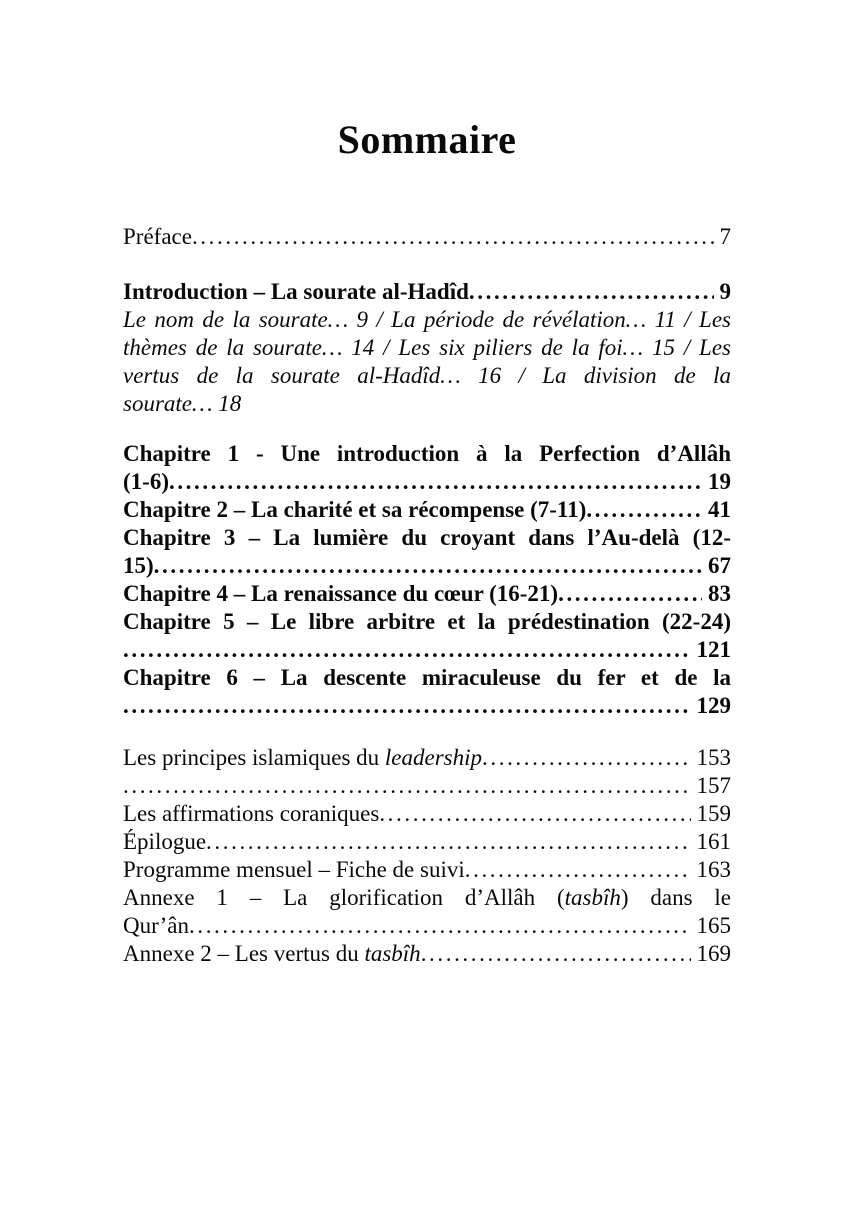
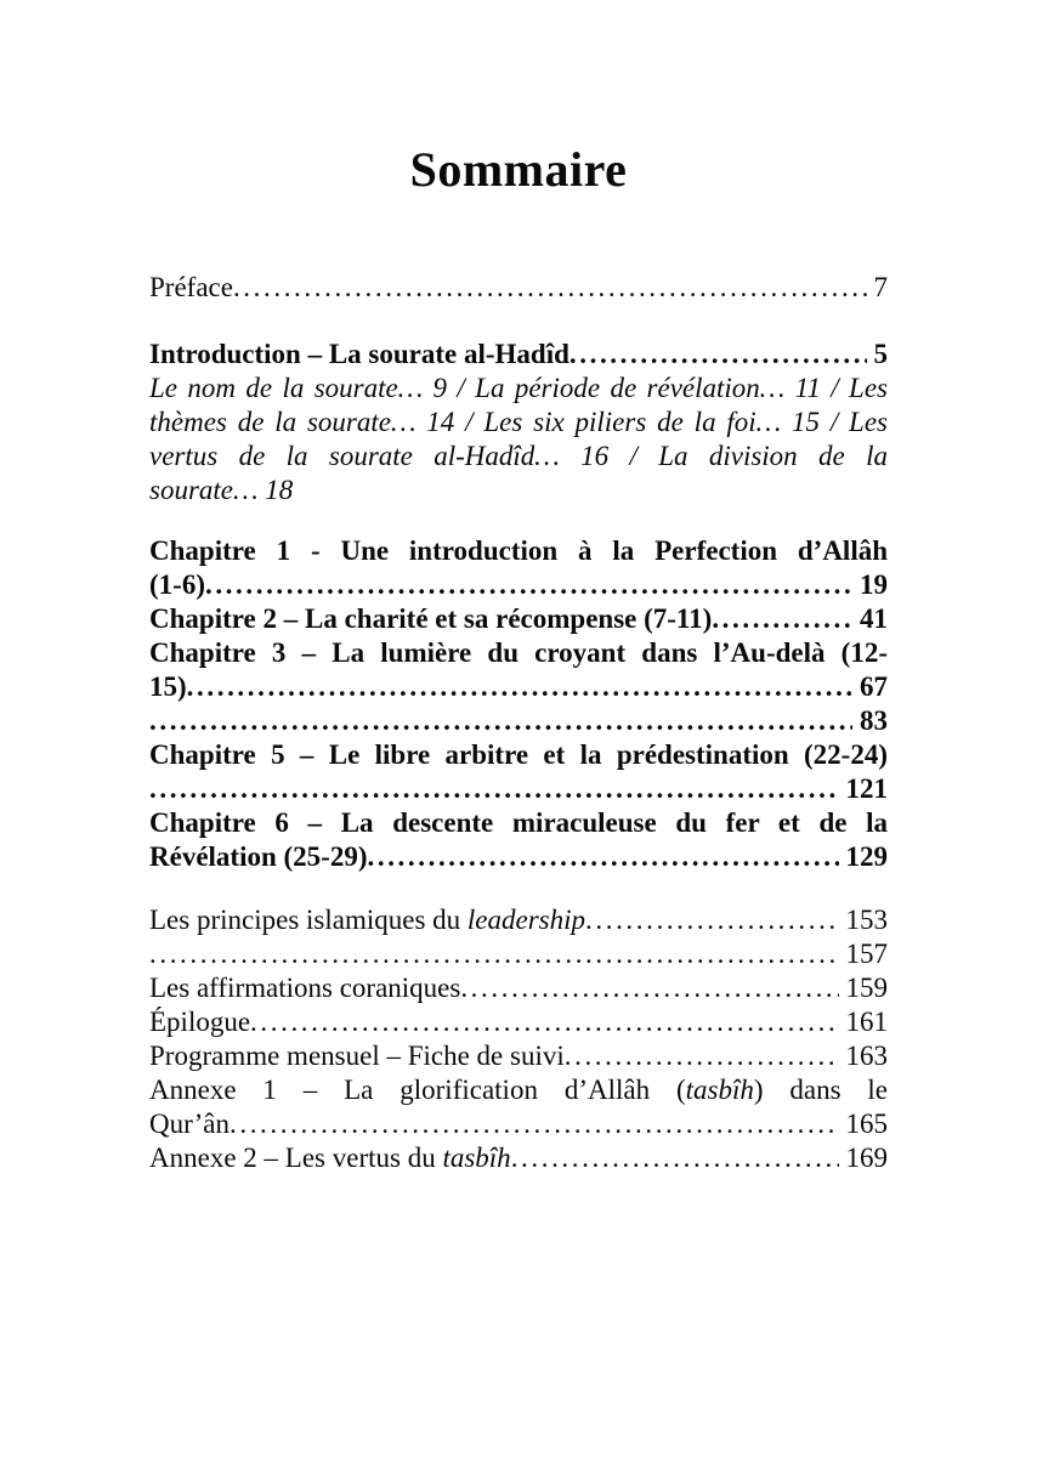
  Sommaire
  Préface
  7
  Introduction – La sourate al-Hadîd
- 9
+ 5
  Le nom de la sourate… 9 / La période de révélation… 11 / Les
  thèmes de la sourate… 14 / Les six piliers de la foi… 15 / Les
  vertus de la sourate al-Hadîd… 16 / La division de la
  sourate… 18
  Chapitre 1 - Une introduction à la Perfection d’Allâh
  (1-6)
  19
  Chapitre 2 – La charité et sa récompense (7-11)
  41
  Chapitre 3 – La lumière du croyant dans l’Au-delà (12-
  15)
  67
- Chapitre 4 – La renaissance du cœur (16-21)
  83
  Chapitre 5 – Le libre arbitre et la prédestination (22-24)
  121
  Chapitre 6 – La descente miraculeuse du fer et de la
+ Révélation (25-29)
  129
  Les principes islamiques du leadership
  153
  157
  Les affirmations coraniques
  159
  Épilogue
  161
  Programme mensuel – Fiche de suivi
  163
  Annexe 1 – La glorification d’Allâh (tasbîh) dans le
  Qur’ân
  165
  Annexe 2 – Les vertus du tasbîh
  169
